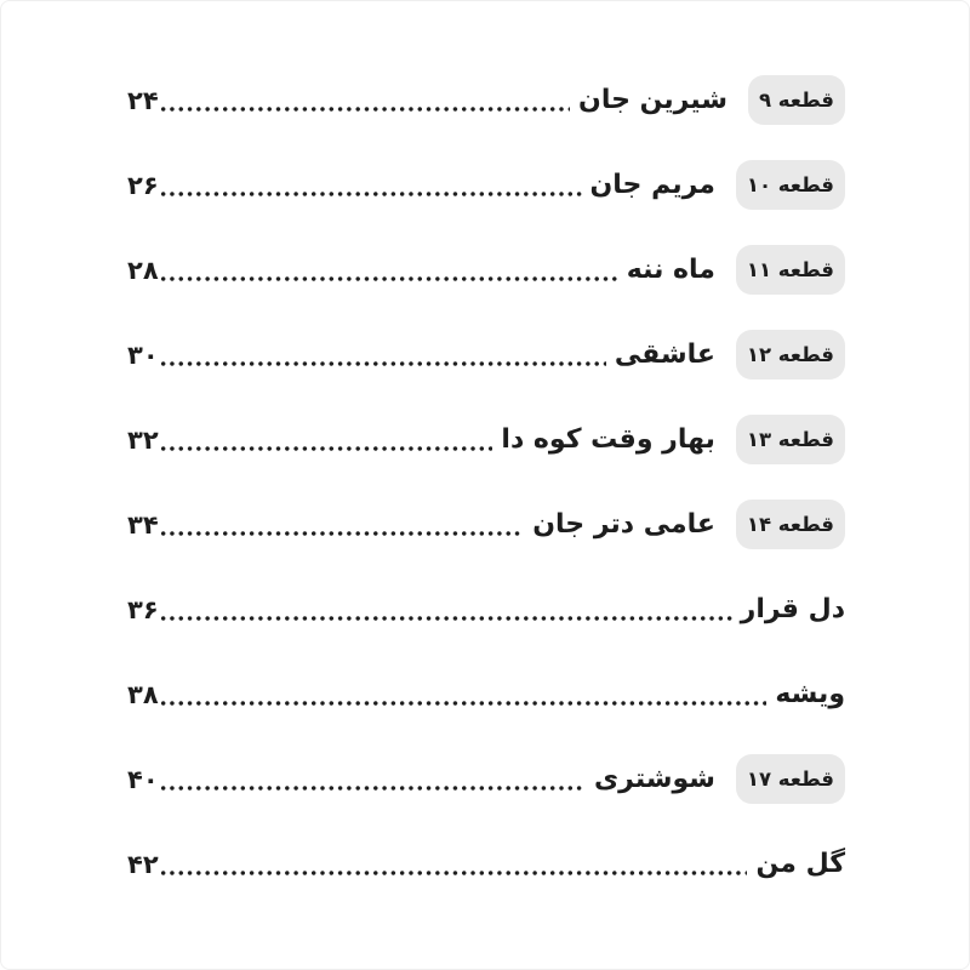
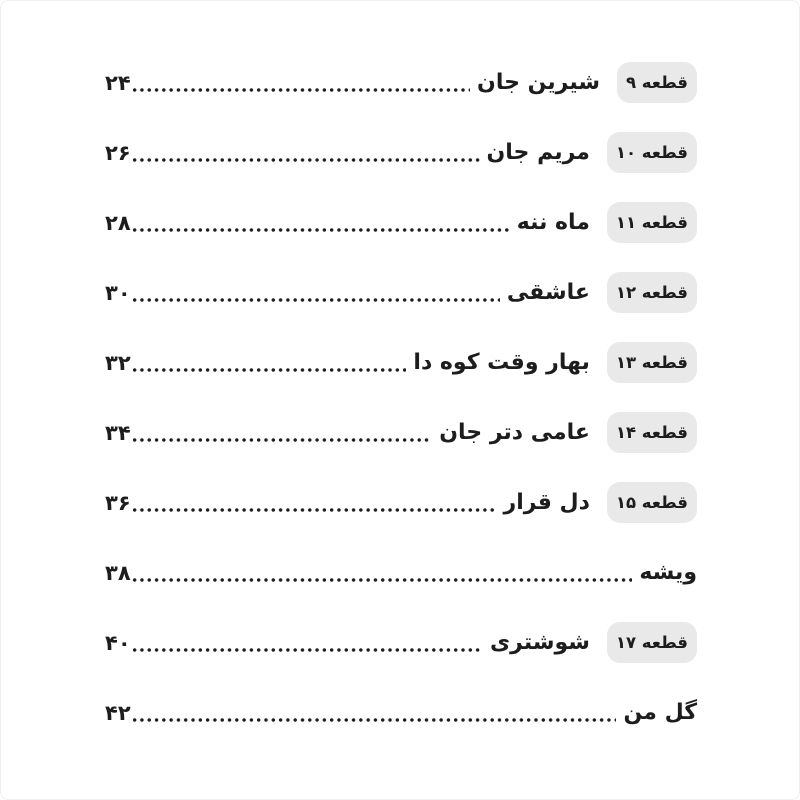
  قطعه ۹
  شیرین جان
  ۲۴
  قطعه ۱۰
  مریم جان
  ۲۶
  قطعه ۱۱
  ماه ننه
  ۲۸
  قطعه ۱۲
  عاشقی
  ۳۰
  قطعه ۱۳
  بهار وقت کوه دا
  ۳۲
  قطعه ۱۴
  عامی دتر جان
  ۳۴
+ قطعه ۱۵
  دل قرار
  ۳۶
  ویشه
  ۳۸
  قطعه ۱۷
  شوشتری
  ۴۰
  گل من
  ۴۲
